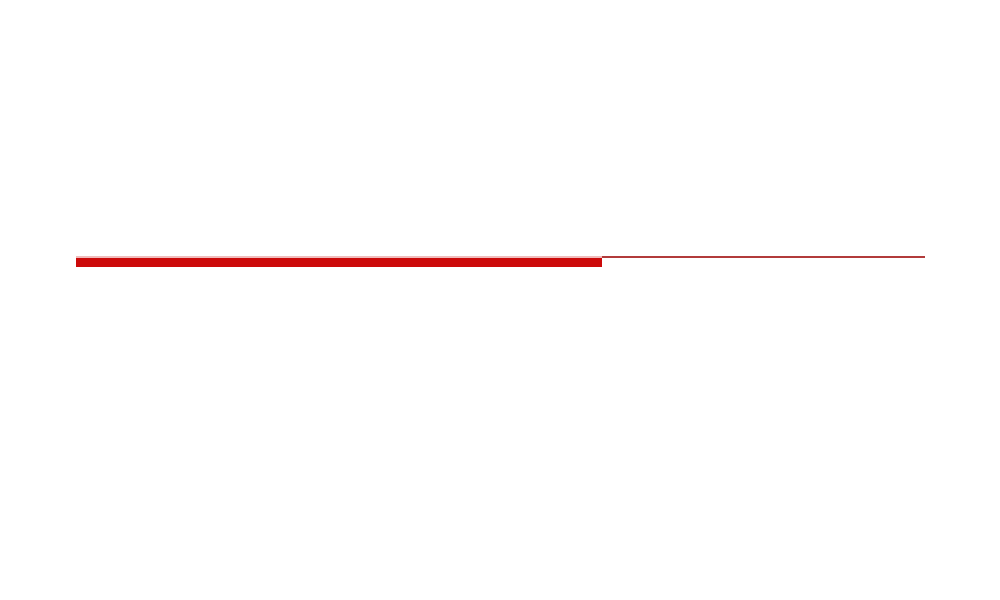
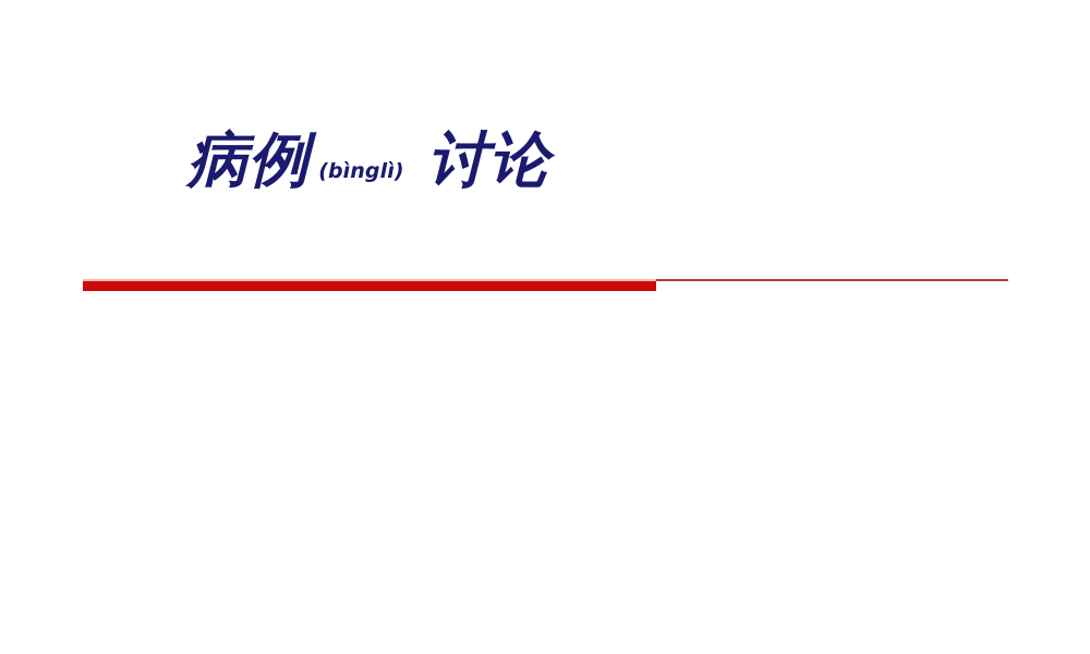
+ 病例 (bìnglì)讨论
